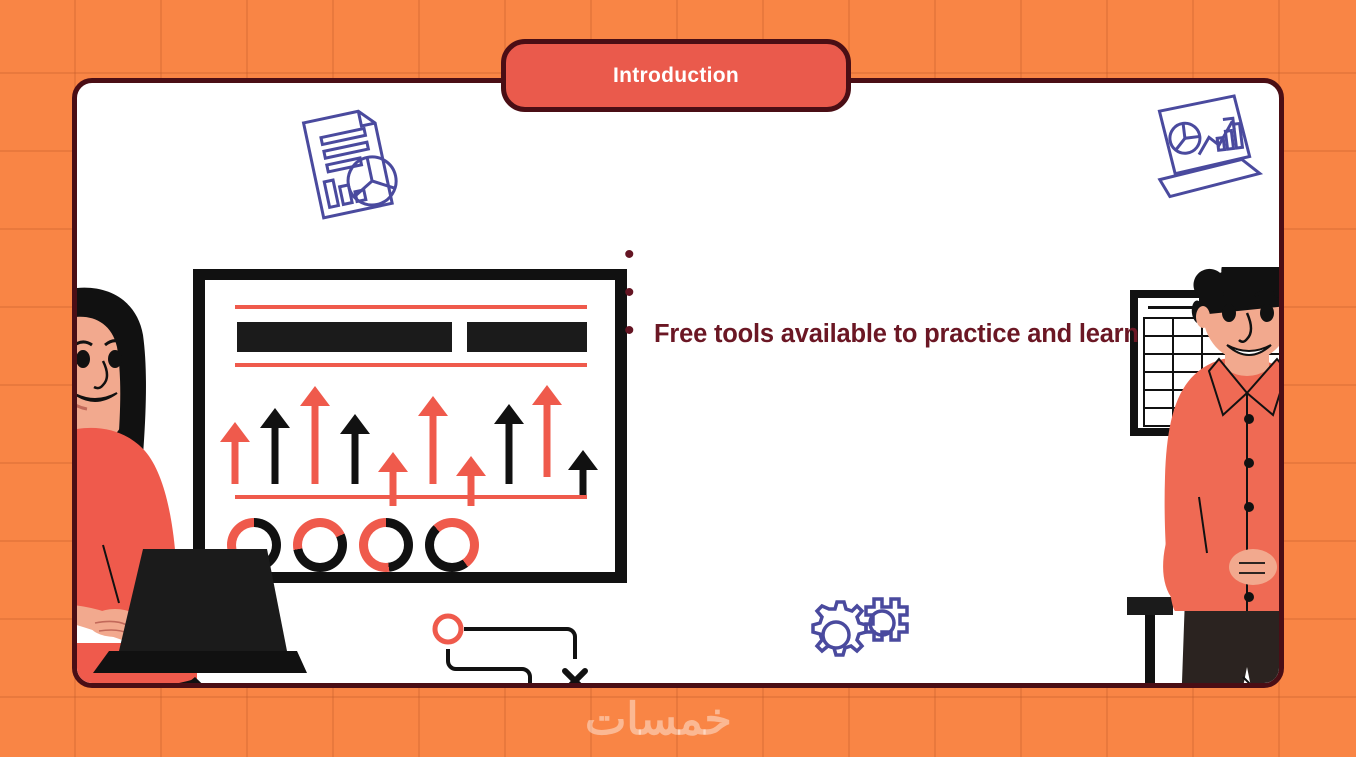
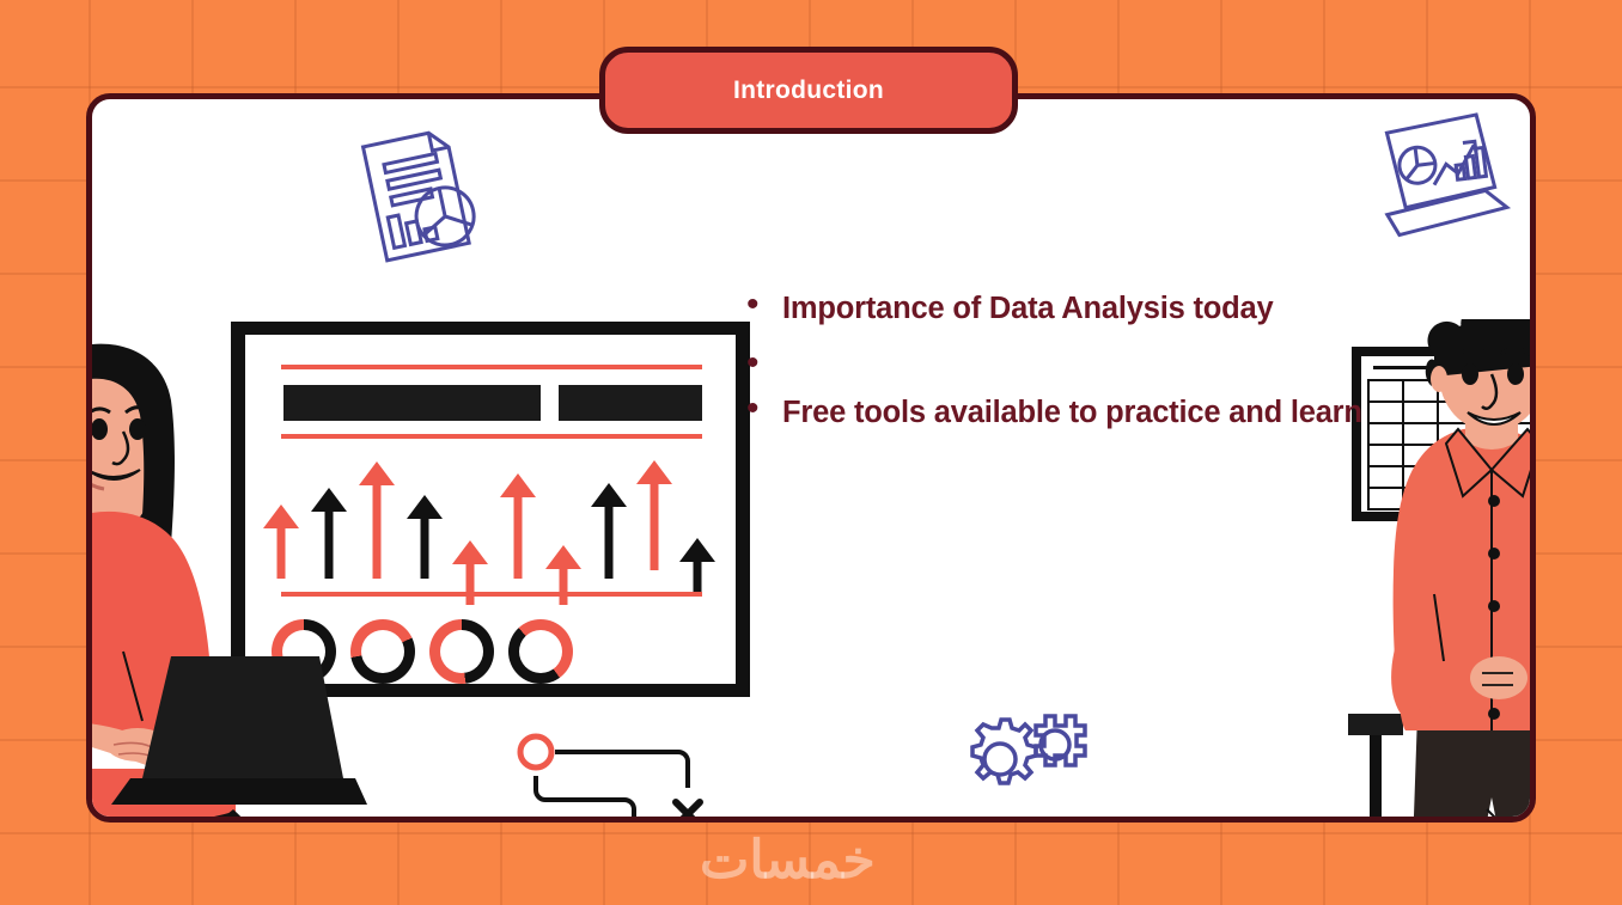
  خمسات
  •
+ Importance of Data Analysis today
  •
  •
  Free tools available to practice and learn
  Introduction
